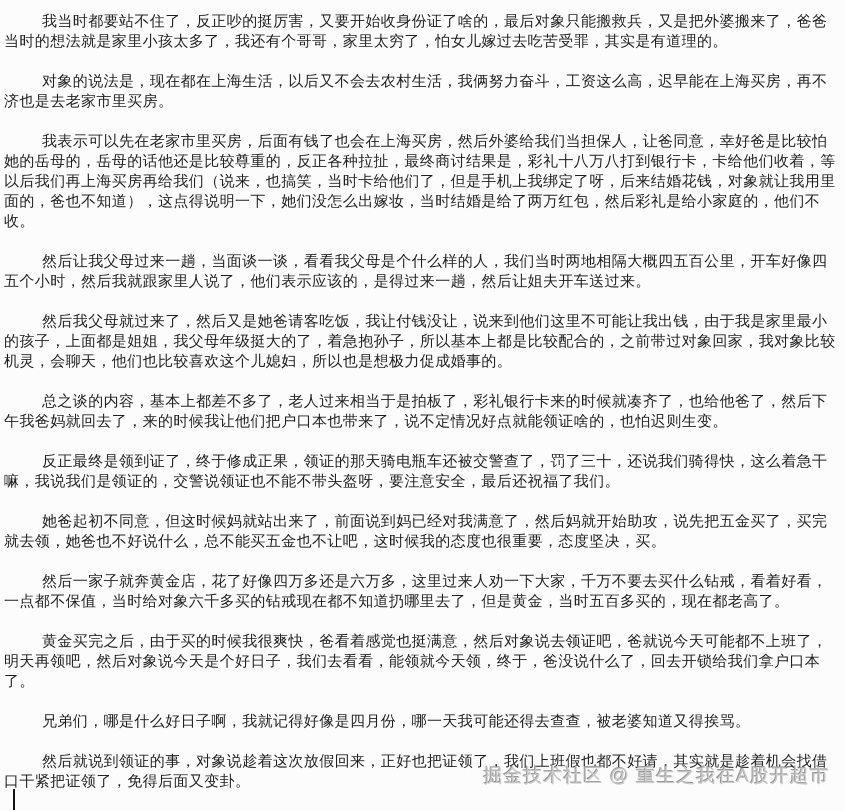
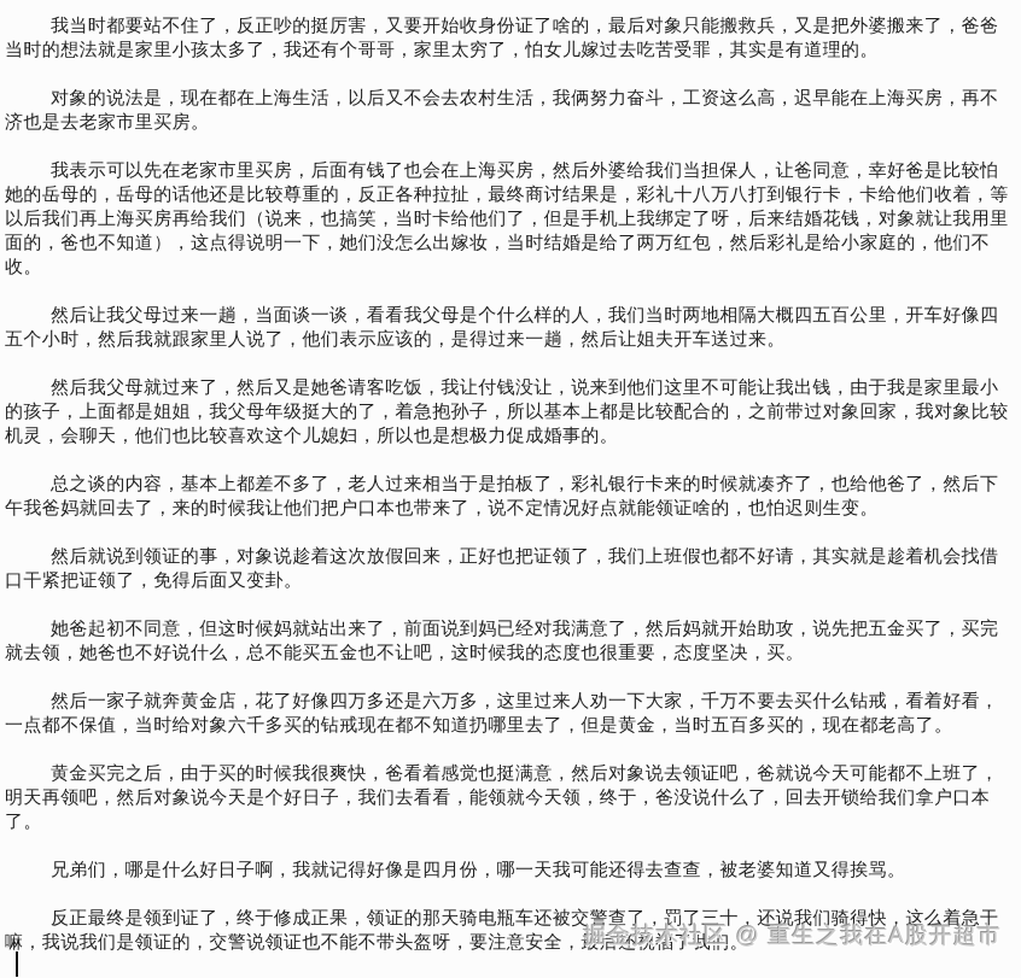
  我当时都要站不住了，反正吵的挺厉害，又要开始收身份证了啥的，最后对象只能搬救兵，又是把外婆搬来了，爸爸当时的想法就是家里小孩太多了，我还有个哥哥，家里太穷了，怕女儿嫁过去吃苦受罪，其实是有道理的。
  对象的说法是，现在都在上海生活，以后又不会去农村生活，我俩努力奋斗，工资这么高，迟早能在上海买房，再不济也是去老家市里买房。
  我表示可以先在老家市里买房，后面有钱了也会在上海买房，然后外婆给我们当担保人，让爸同意，幸好爸是比较怕她的岳母的，岳母的话他还是比较尊重的，反正各种拉扯，最终商讨结果是，彩礼十八万八打到银行卡，卡给他们收着，等以后我们再上海买房再给我们（说来，也搞笑，当时卡给他们了，但是手机上我绑定了呀，后来结婚花钱，对象就让我用里面的，爸也不知道），这点得说明一下，她们没怎么出嫁妆，当时结婚是给了两万红包，然后彩礼是给小家庭的，他们不收。
  然后让我父母过来一趟，当面谈一谈，看看我父母是个什么样的人，我们当时两地相隔大概四五百公里，开车好像四五个小时，然后我就跟家里人说了，他们表示应该的，是得过来一趟，然后让姐夫开车送过来。
  然后我父母就过来了，然后又是她爸请客吃饭，我让付钱没让，说来到他们这里不可能让我出钱，由于我是家里最小的孩子，上面都是姐姐，我父母年级挺大的了，着急抱孙子，所以基本上都是比较配合的，之前带过对象回家，我对象比较机灵，会聊天，他们也比较喜欢这个儿媳妇，所以也是想极力促成婚事的。
  总之谈的内容，基本上都差不多了，老人过来相当于是拍板了，彩礼银行卡来的时候就凑齐了，也给他爸了，然后下午我爸妈就回去了，来的时候我让他们把户口本也带来了，说不定情况好点就能领证啥的，也怕迟则生变。
- 反正最终是领到证了，终于修成正果，领证的那天骑电瓶车还被交警查了，罚了三十，还说我们骑得快，这么着急干嘛，我说我们是领证的，交警说领证也不能不带头盔呀，要注意安全，最后还祝福了我们。
+ 然后就说到领证的事，对象说趁着这次放假回来，正好也把证领了，我们上班假也都不好请，其实就是趁着机会找借口干紧把证领了，免得后面又变卦。
  她爸起初不同意，但这时候妈就站出来了，前面说到妈已经对我满意了，然后妈就开始助攻，说先把五金买了，买完就去领，她爸也不好说什么，总不能买五金也不让吧，这时候我的态度也很重要，态度坚决，买。
  然后一家子就奔黄金店，花了好像四万多还是六万多，这里过来人劝一下大家，千万不要去买什么钻戒，看着好看，一点都不保值，当时给对象六千多买的钻戒现在都不知道扔哪里去了，但是黄金，当时五百多买的，现在都老高了。
  黄金买完之后，由于买的时候我很爽快，爸看着感觉也挺满意，然后对象说去领证吧，爸就说今天可能都不上班了，明天再领吧，然后对象说今天是个好日子，我们去看看，能领就今天领，终于，爸没说什么了，回去开锁给我们拿户口本了。
  兄弟们，哪是什么好日子啊，我就记得好像是四月份，哪一天我可能还得去查查，被老婆知道又得挨骂。
- 然后就说到领证的事，对象说趁着这次放假回来，正好也把证领了，我们上班假也都不好请，其实就是趁着机会找借口干紧把证领了，免得后面又变卦。
+ 反正最终是领到证了，终于修成正果，领证的那天骑电瓶车还被交警查了，罚了三十，还说我们骑得快，这么着急干嘛，我说我们是领证的，交警说领证也不能不带头盔呀，要注意安全，最后还祝福了我们。
  掘金技术社区 @ 重生之我在A股开超市
